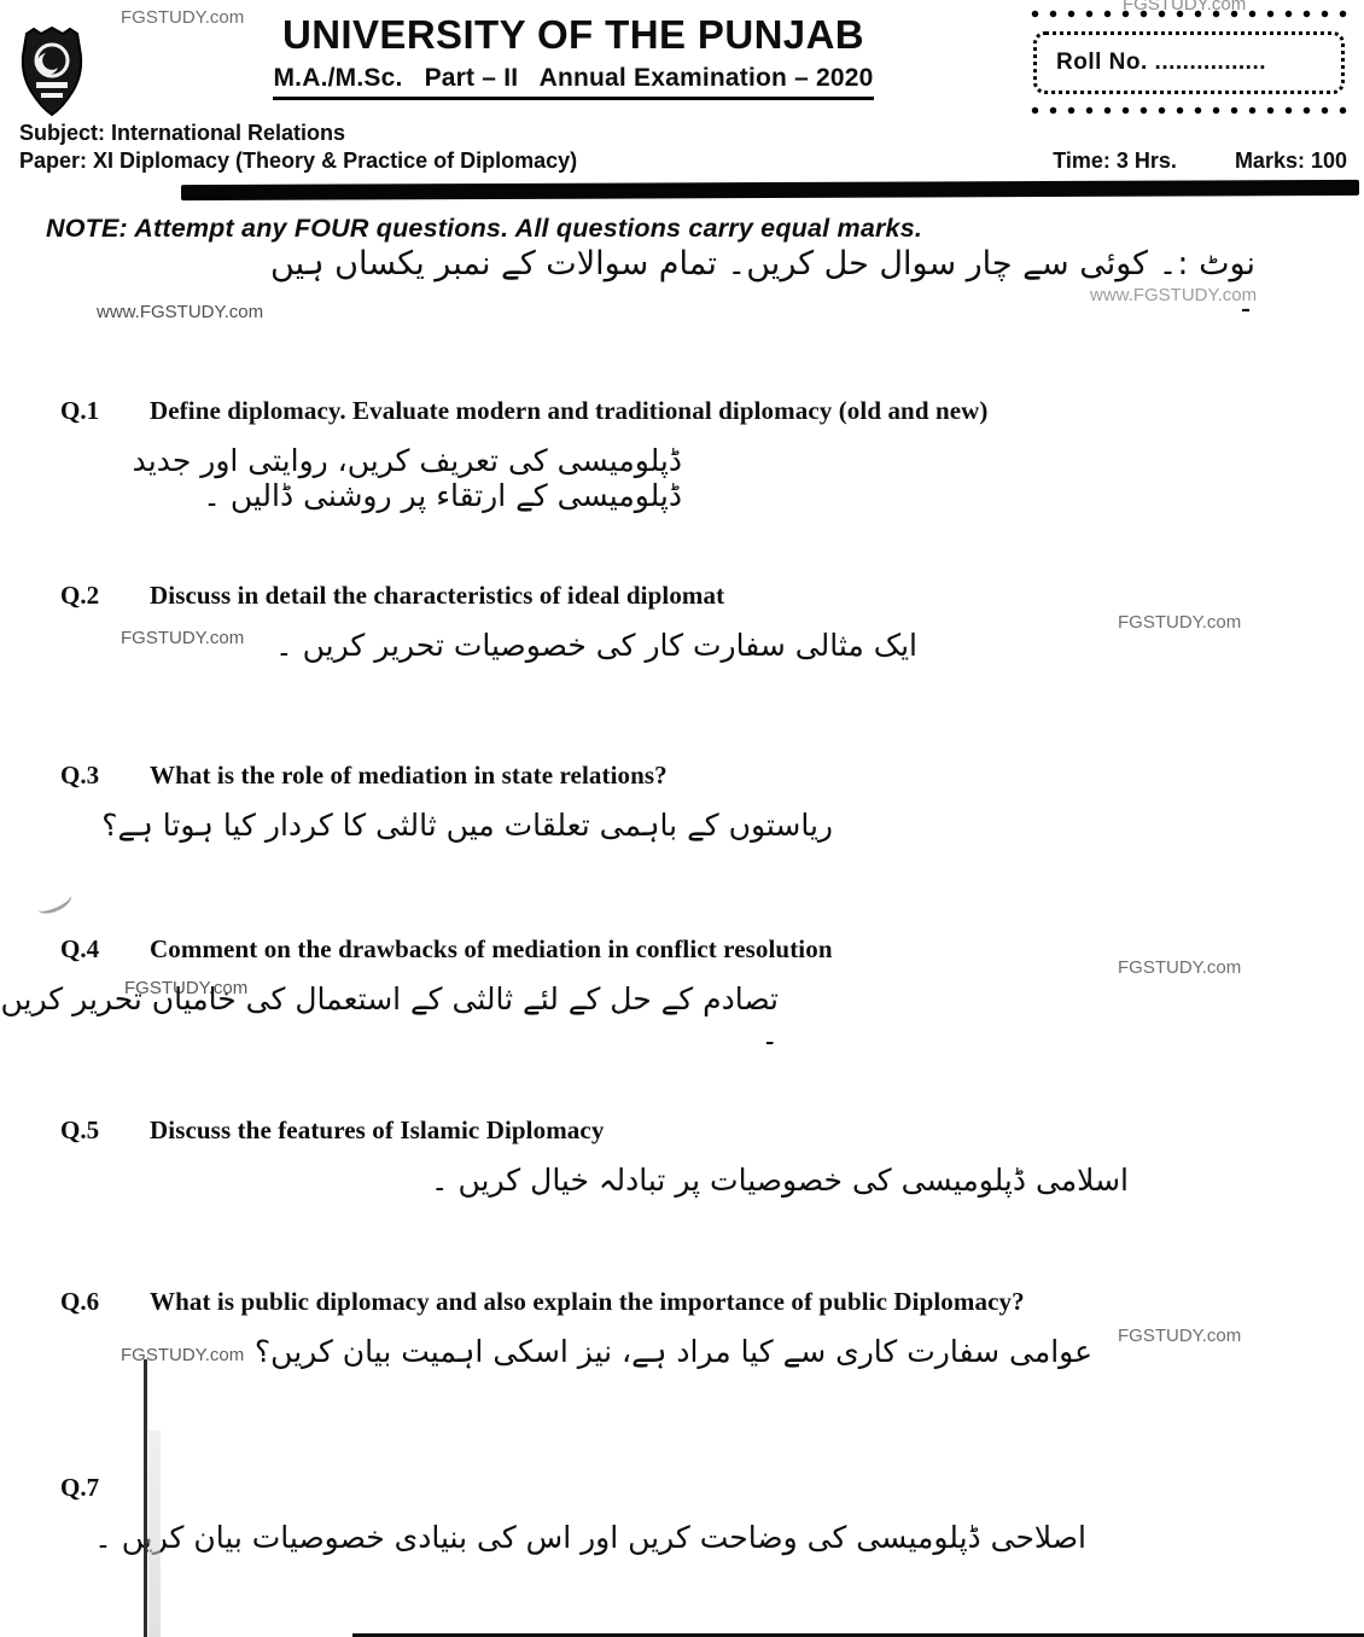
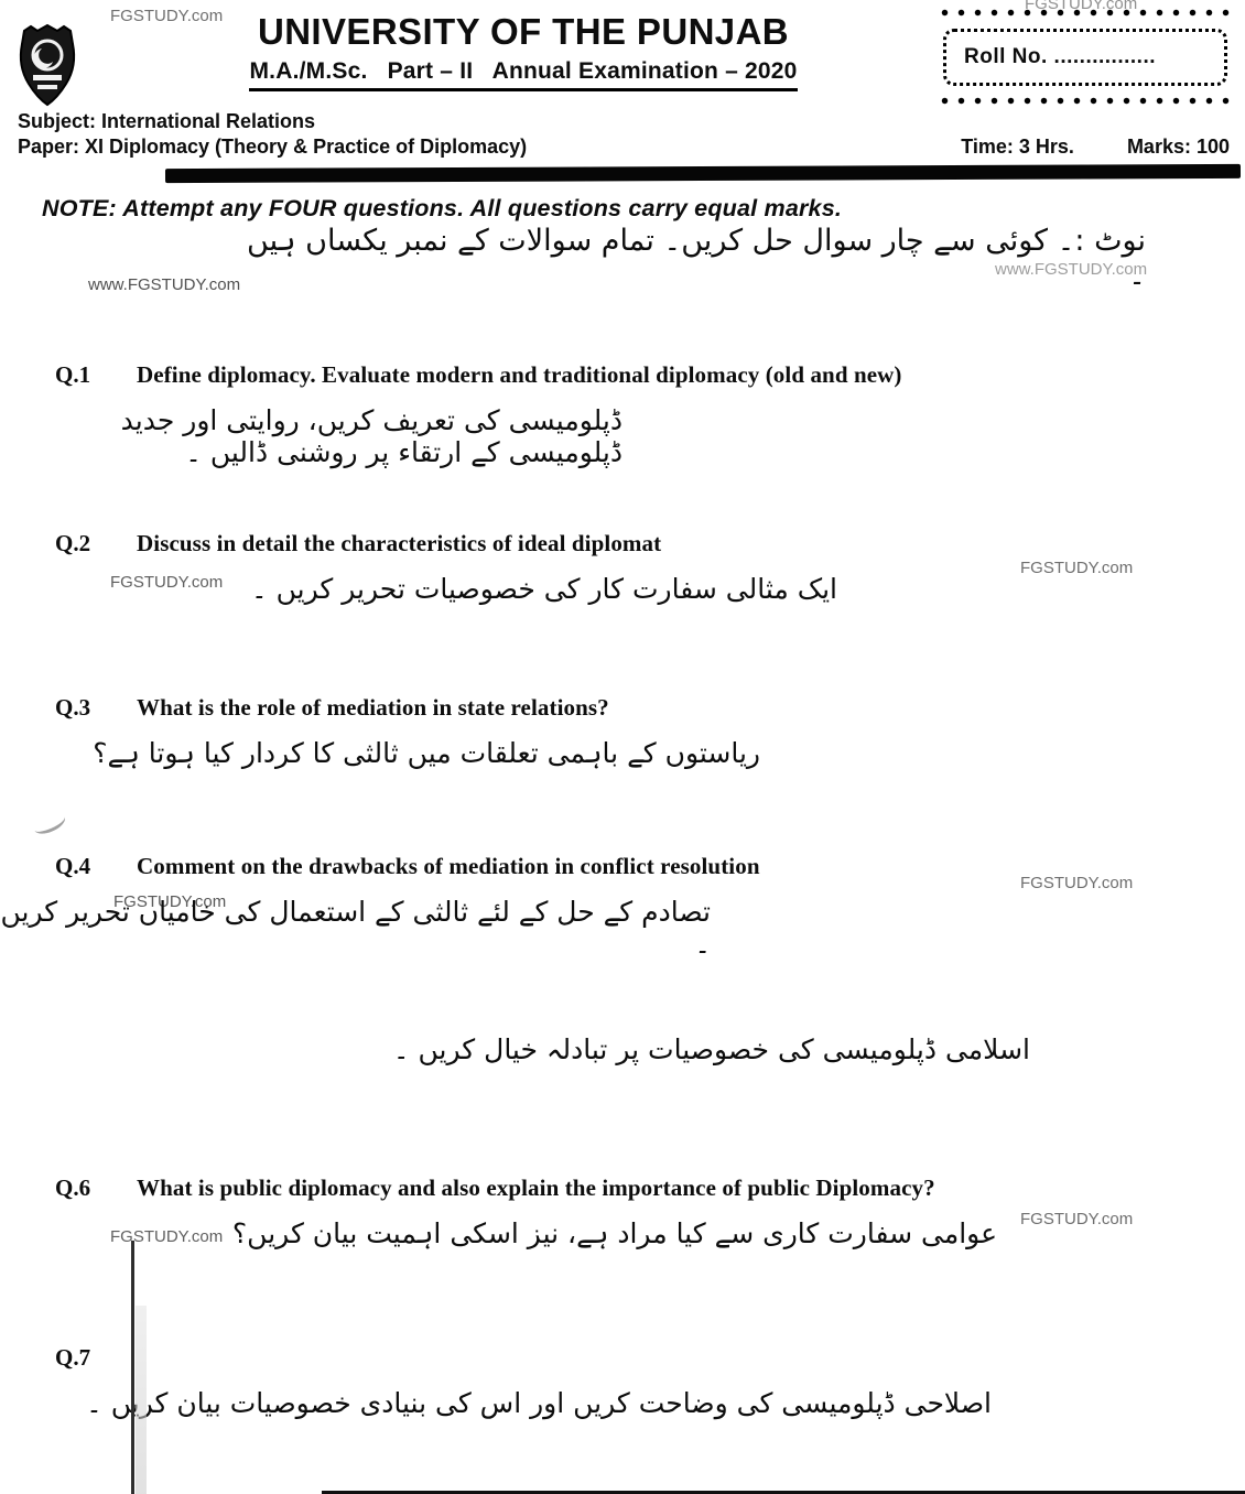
  FGSTUDY.com
  FGSTUDY.com
  www.FGSTUDY.com
  www.FGSTUDY.com
  FGSTUDY.com
  FGSTUDY.com
  FGSTUDY.com
  FGSTUDY.com
  FGSTUDY.com
  FGSTUDY.com
  UNIVERSITY OF THE PUNJAB
  M.A./M.Sc. Part – II Annual Examination – 2020
  Roll No. ................
  Subject: International Relations
  Paper: XI Diplomacy (Theory & Practice of Diplomacy)
  Time: 3 Hrs.
  Marks: 100
  NOTE: Attempt any FOUR questions. All questions carry equal marks.
  نوٹ :۔ کوئی سے چار سوال حل کریں۔ تمام سوالات کے نمبر یکساں ہیں ۔
  Q.1
  Define diplomacy. Evaluate modern and traditional diplomacy (old and new)
  ڈپلومیسی کی تعریف کریں، روایتی اور جدید ڈپلومیسی کے ارتقاء پر روشنی ڈالیں ۔
  Q.2
  Discuss in detail the characteristics of ideal diplomat
  ایک مثالی سفارت کار کی خصوصیات تحریر کریں ۔
  Q.3
  What is the role of mediation in state relations?
  ریاستوں کے باہمی تعلقات میں ثالثی کا کردار کیا ہوتا ہے؟
  Q.4
  Comment on the drawbacks of mediation in conflict resolution
  تصادم کے حل کے لئے ثالثی کے استعمال کی خامیاں تحریر کریں ۔
- Q.5
- Discuss the features of Islamic Diplomacy
  اسلامی ڈپلومیسی کی خصوصیات پر تبادلہ خیال کریں ۔
  Q.6
  What is public diplomacy and also explain the importance of public Diplomacy?
  عوامی سفارت کاری سے کیا مراد ہے، نیز اسکی اہمیت بیان کریں؟
  Q.7
  اصلاحی ڈپلومیسی کی وضاحت کریں اور اس کی بنیادی خصوصیات بیان کریں ۔
